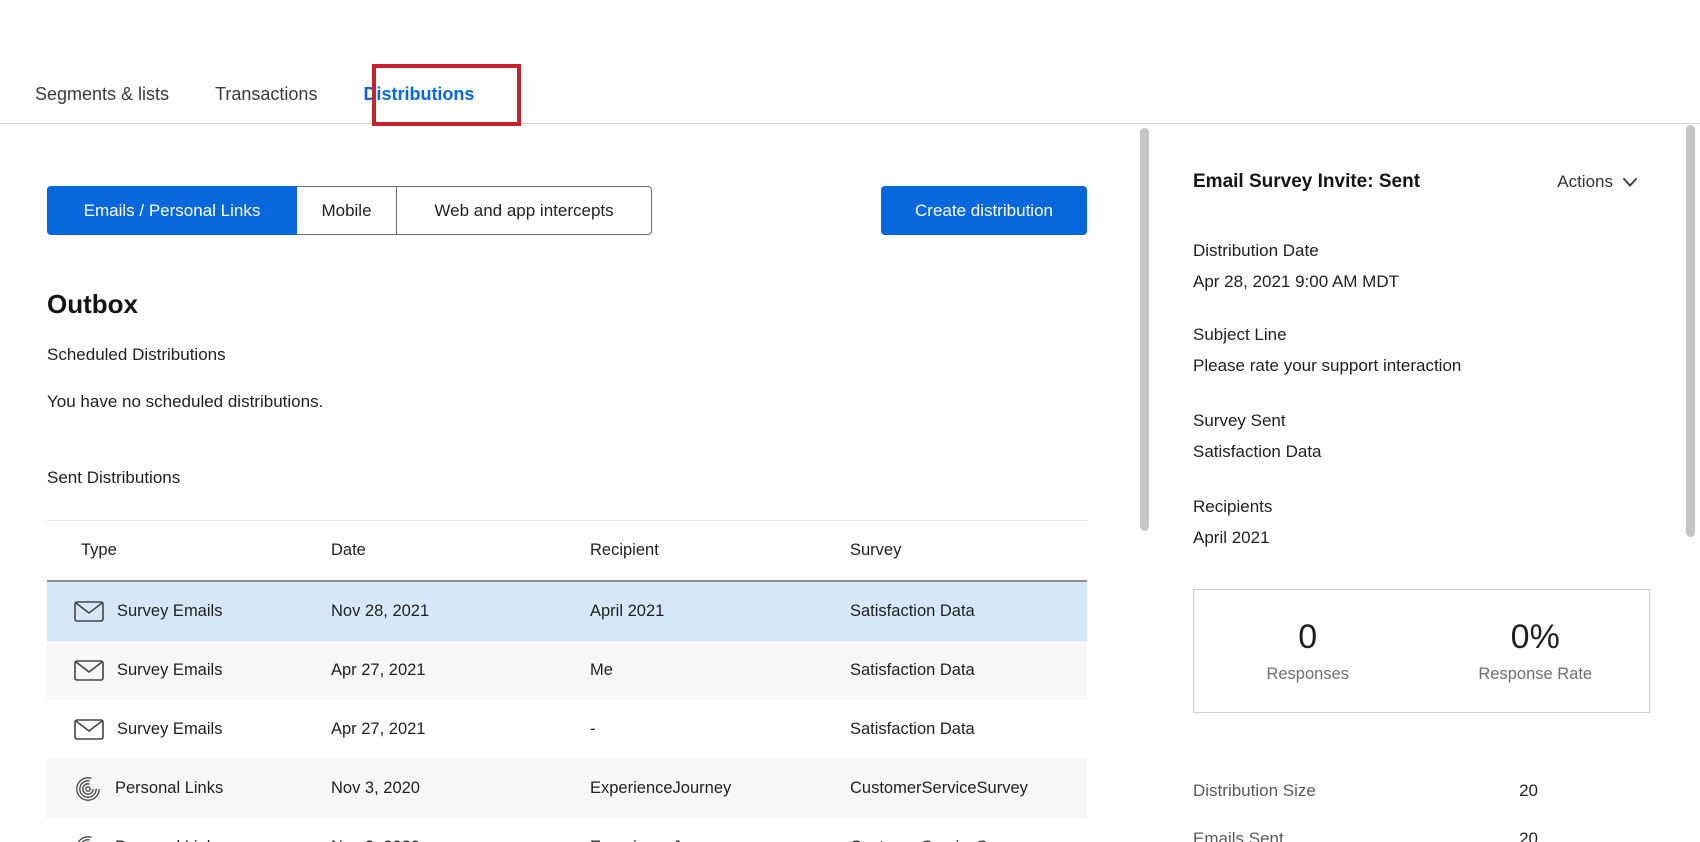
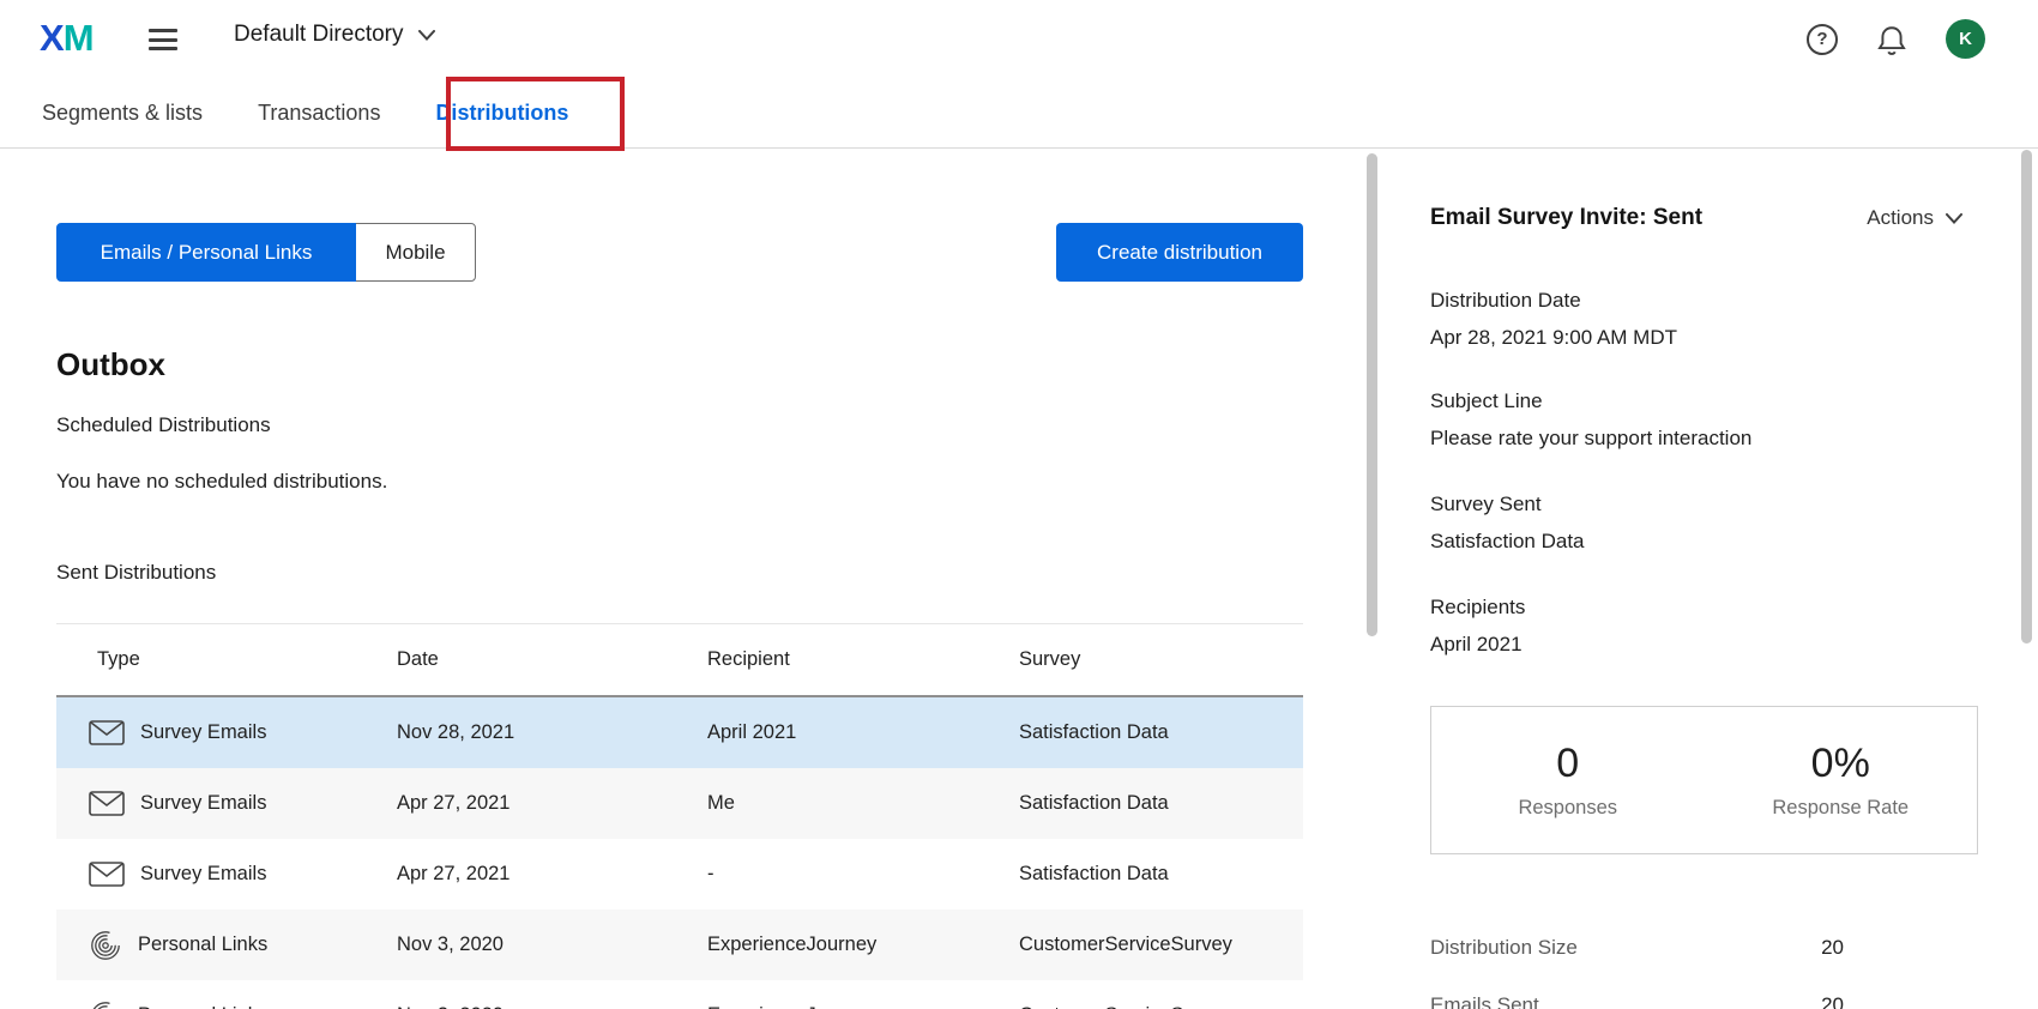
+ XM
+ Default Directory
+ ?
+ K
  Segments & lists
  Transactions
  Distributions
  Emails / Personal Links
  Mobile
- Web and app intercepts
  Create distribution
  Outbox
  Scheduled Distributions
  You have no scheduled distributions.
  Sent Distributions
  Type
  Date
  Recipient
  Survey
  Survey Emails
  Nov 28, 2021
  April 2021
  Satisfaction Data
  Survey Emails
  Apr 27, 2021
  Me
  Satisfaction Data
  Survey Emails
  Apr 27, 2021
  -
  Satisfaction Data
  Personal Links
  Nov 3, 2020
  ExperienceJourney
  CustomerServiceSurvey
  Email Survey Invite: Sent
  Actions
  Distribution Date
  Apr 28, 2021 9:00 AM MDT
  Subject Line
  Please rate your support interaction
  Survey Sent
  Satisfaction Data
  Recipients
  April 2021
  0
  Responses
  0%
  Response Rate
  Distribution Size
  20
  Emails Sent
  20
